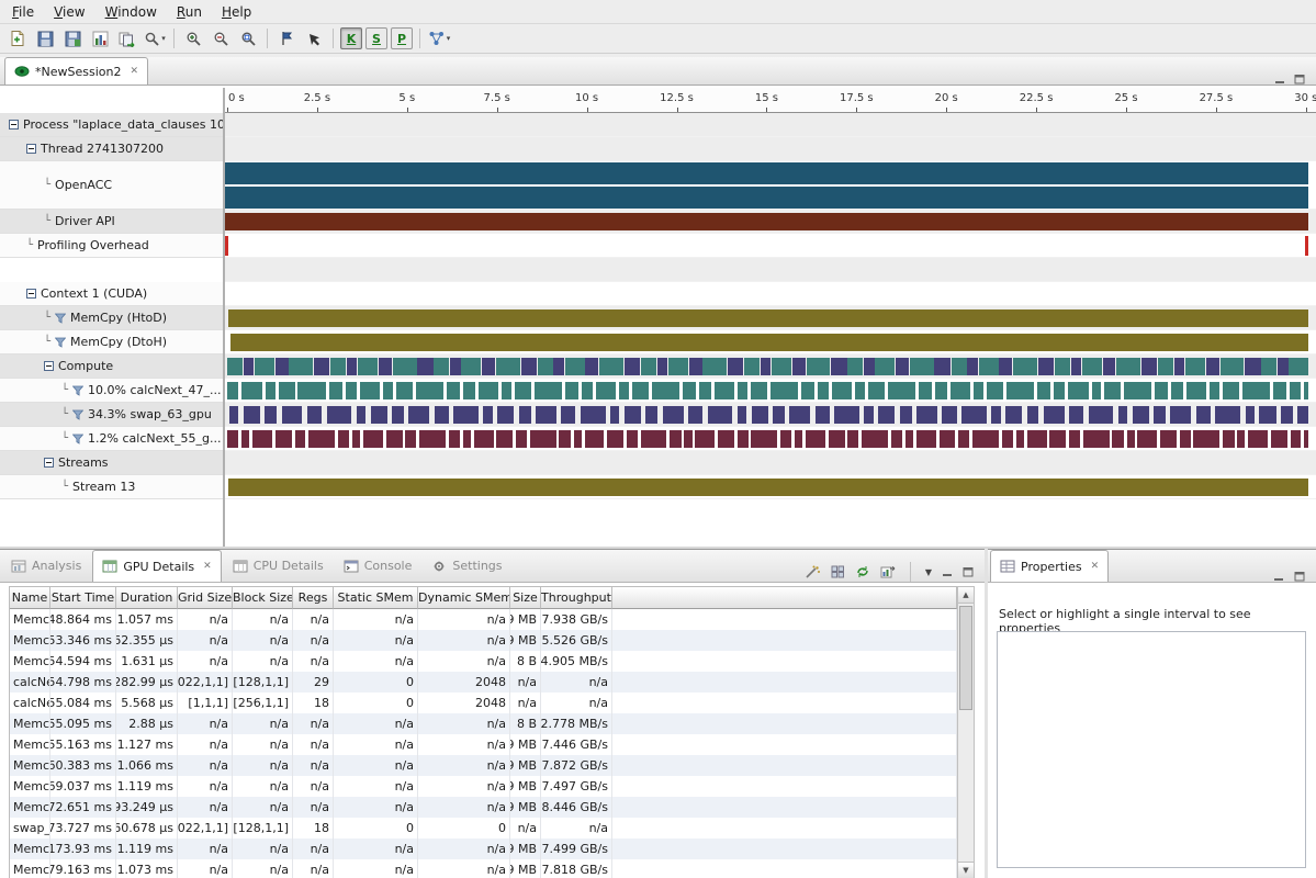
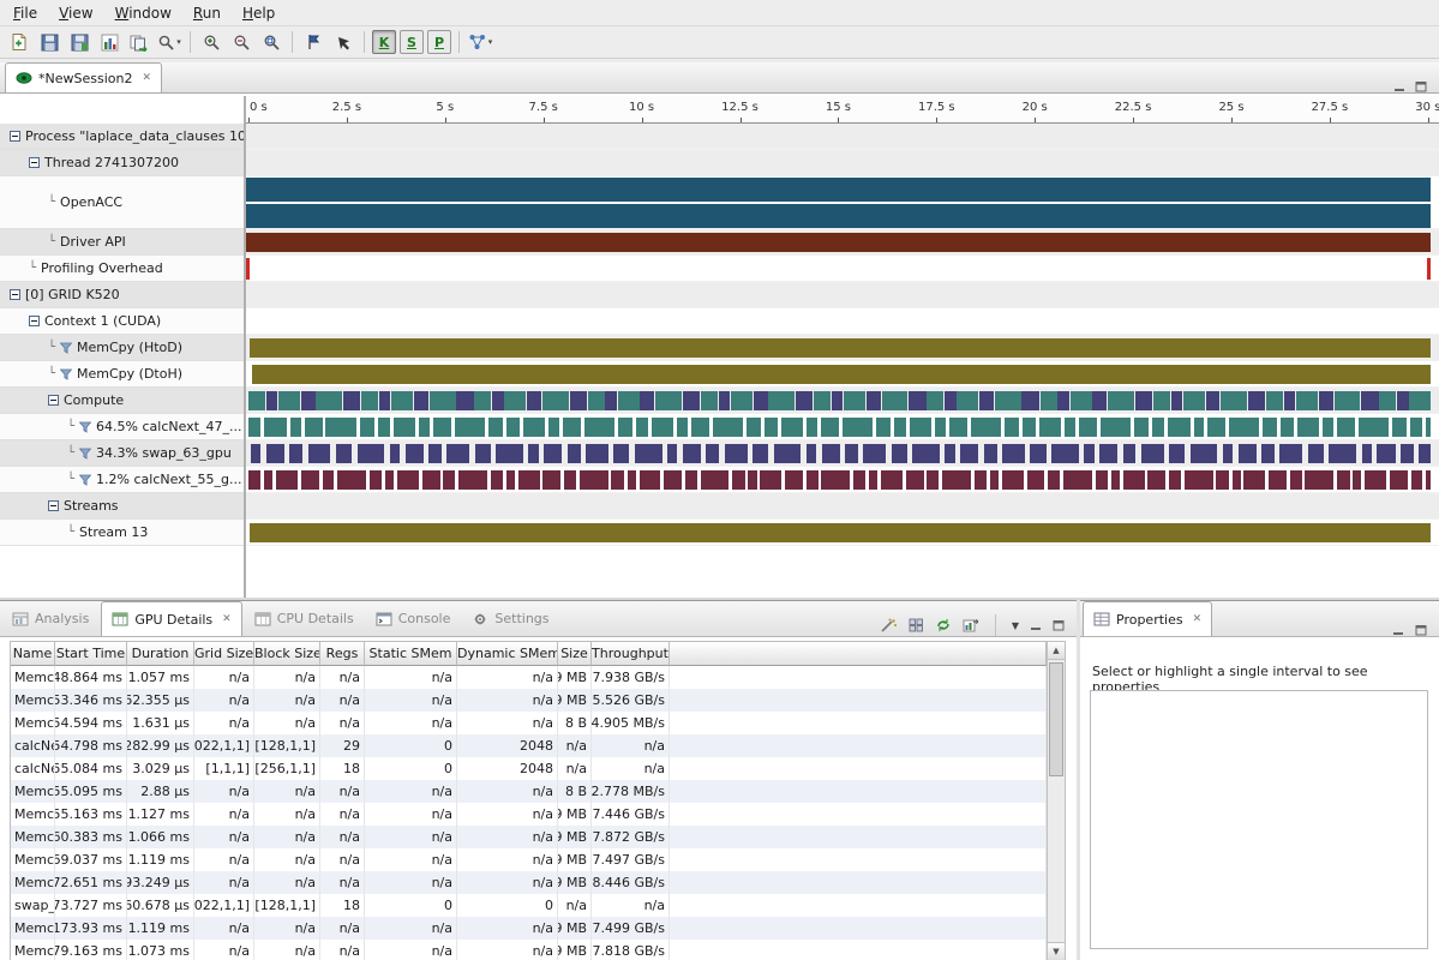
  File
  View
  Window
  Run
  Help
  ▾
  K
  S
  P
  ▾
  *NewSession2
  ✕
  0 s
  2.5 s
  5 s
  7.5 s
  10 s
  12.5 s
  15 s
  17.5 s
  20 s
  22.5 s
  25 s
  27.5 s
  30 s
  Process "laplace_data_clauses 10
  Thread 2741307200
  └
  OpenACC
  └
  Driver API
  └
  Profiling Overhead
+ [0] GRID K520
  Context 1 (CUDA)
  └
  MemCpy (HtoD)
  └
  MemCpy (DtoH)
  Compute
  └
- 10.0% calcNext_47_...
+ 64.5% calcNext_47_...
  └
  34.3% swap_63_gpu
  └
  1.2% calcNext_55_g...
  Streams
  └
  Stream 13
  Analysis
  GPU Details
  ✕
  CPU Details
  Console
  Settings
  ▼
  Name
  Start Time
  Duration
  Grid Size
  Block Size
  Regs
  Static SMem
  Dynamic SMem
  Size
  Throughput
  48.864 ms
  1.057 ms
  n/a
  n/a
  n/a
  n/a
  n/a
  9 MB
  7.938 GB/s
  53.346 ms
  62.355 µs
  n/a
  n/a
  n/a
  n/a
  n/a
  9 MB
  5.526 GB/s
  54.594 ms
  1.631 µs
  n/a
  n/a
  n/a
  n/a
  n/a
  8 B
  4.905 MB/s
  54.798 ms
  282.99 µs
  022,1,1]
  [128,1,1]
  29
  0
  2048
  n/a
  n/a
  55.084 ms
- 5.568 µs
+ 3.029 µs
  [1,1,1]
  [256,1,1]
  18
  0
  2048
  n/a
  n/a
  55.095 ms
  2.88 µs
  n/a
  n/a
  n/a
  n/a
  n/a
  8 B
  2.778 MB/s
  55.163 ms
  1.127 ms
  n/a
  n/a
  n/a
  n/a
  n/a
  9 MB
  7.446 GB/s
  60.383 ms
  1.066 ms
  n/a
  n/a
  n/a
  n/a
  n/a
  9 MB
  7.872 GB/s
  69.037 ms
  1.119 ms
  n/a
  n/a
  n/a
  n/a
  n/a
  9 MB
  7.497 GB/s
  72.651 ms
  93.249 µs
  n/a
  n/a
  n/a
  n/a
  n/a
  9 MB
  8.446 GB/s
  swap_
  73.727 ms
  60.678 µs
  022,1,1]
  [128,1,1]
  18
  0
  0
  n/a
  n/a
  173.93 ms
  1.119 ms
  n/a
  n/a
  n/a
  n/a
  n/a
  9 MB
  7.499 GB/s
  79.163 ms
  1.073 ms
  n/a
  n/a
  n/a
  n/a
  n/a
  9 MB
  7.818 GB/s
  ▲
  ▼
  Properties
  ✕
  Select or highlight a single interval to see properties
